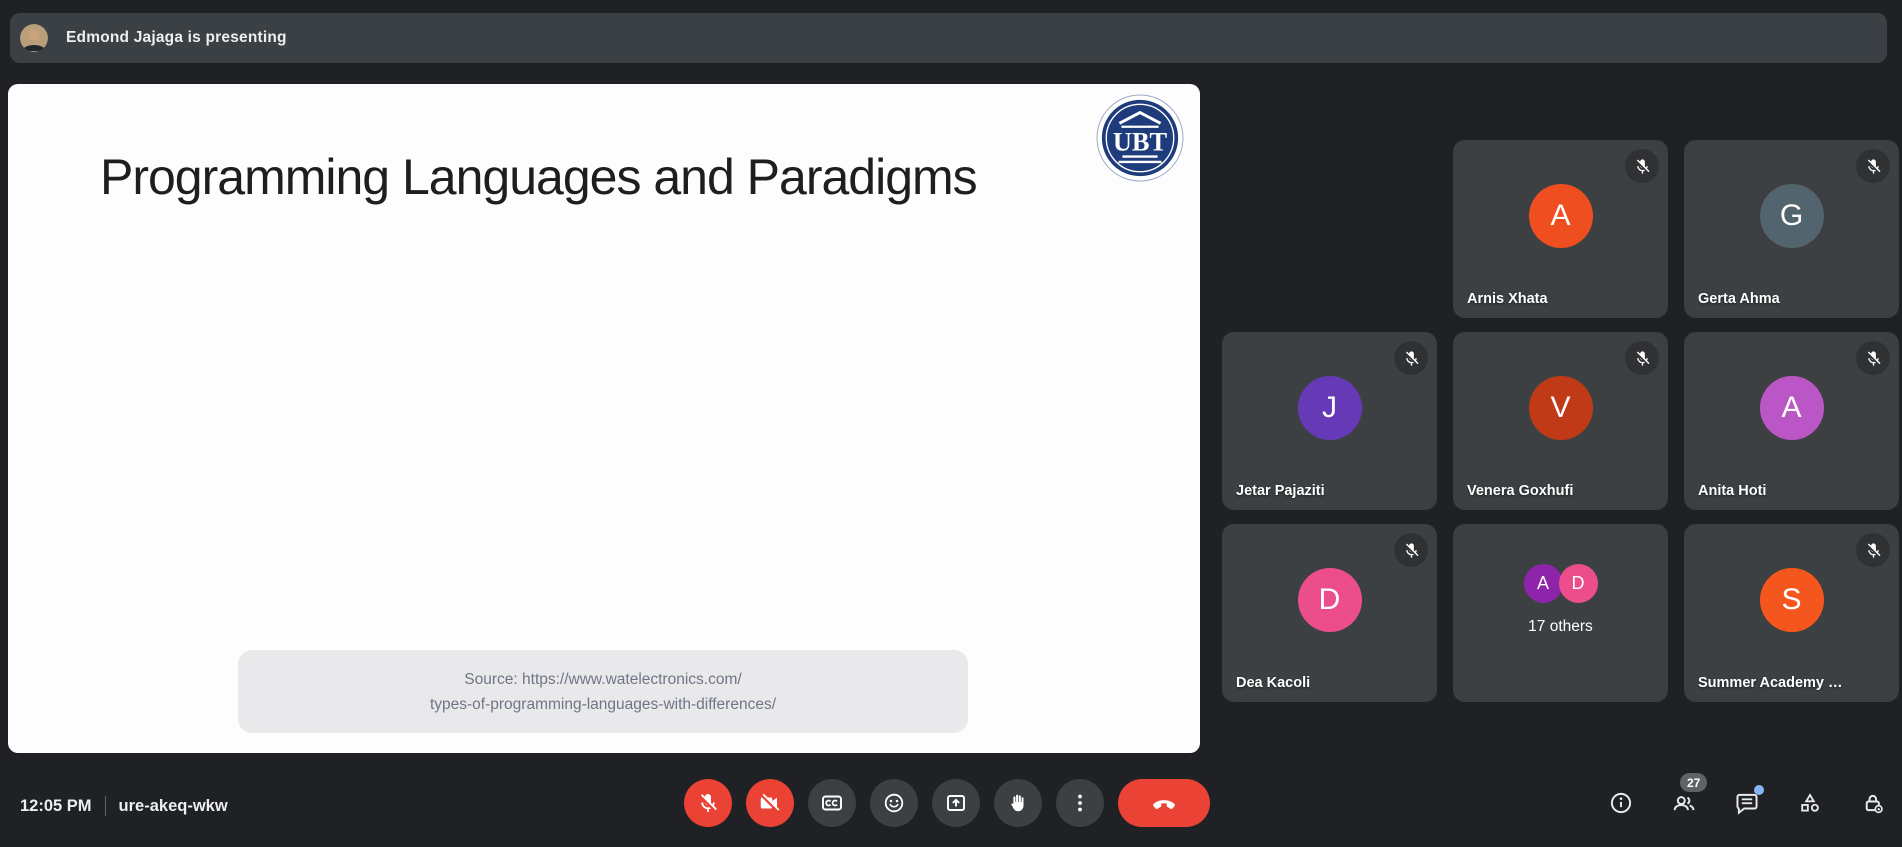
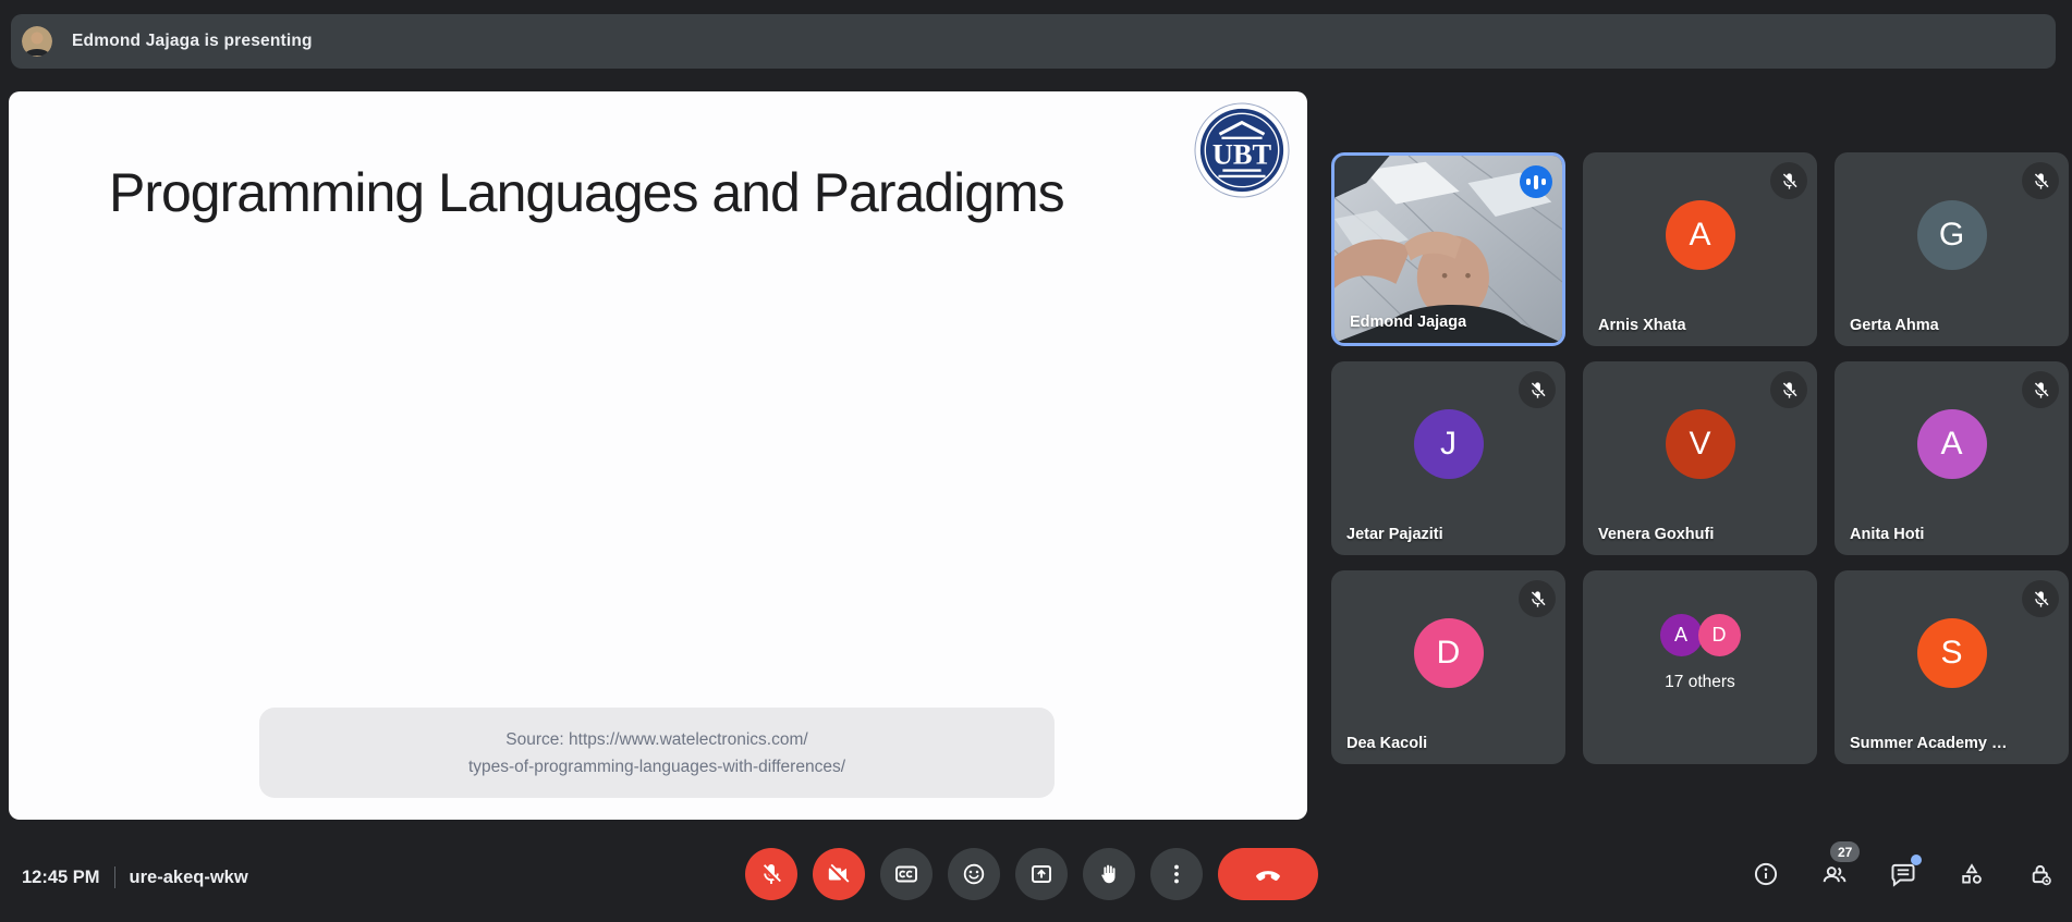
  Edmond Jajaga is presenting
  Programming Languages and Paradigms
  UBT
  Source: https://www.watelectronics.com/
  types-of-programming-languages-with-differences/
+ Edmond Jajaga
  A
  Arnis Xhata
  G
  Gerta Ahma
  J
  Jetar Pajaziti
  V
  Venera Goxhufi
  A
  Anita Hoti
  D
  Dea Kacoli
  A
  D
  17 others
  S
  Summer Academy …
- 12:05 PM
+ 12:45 PM
  ure-akeq-wkw
  27
